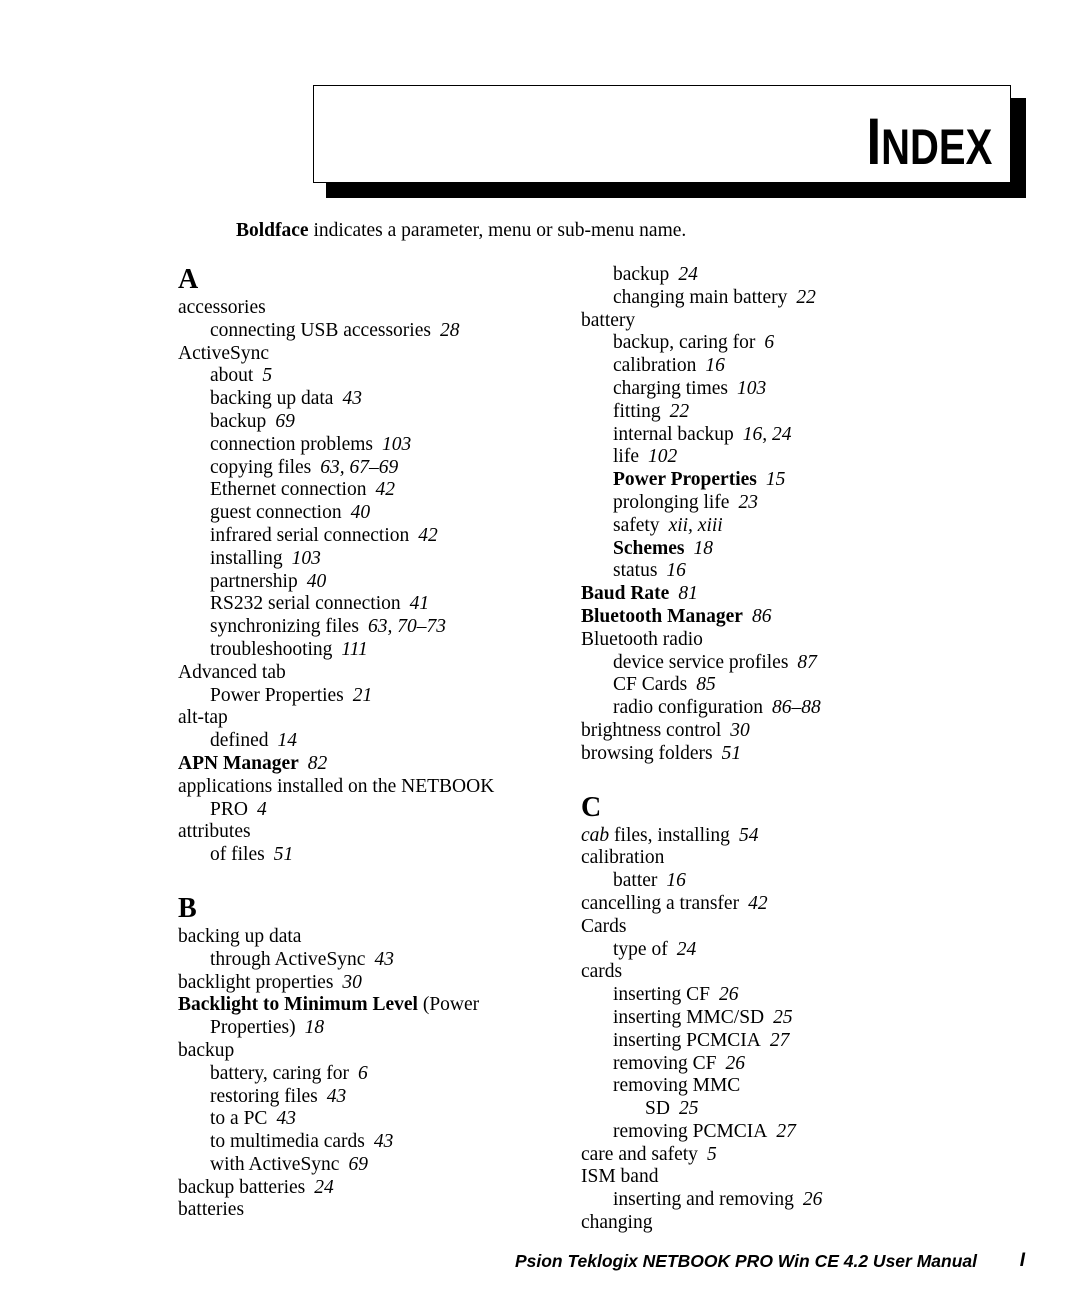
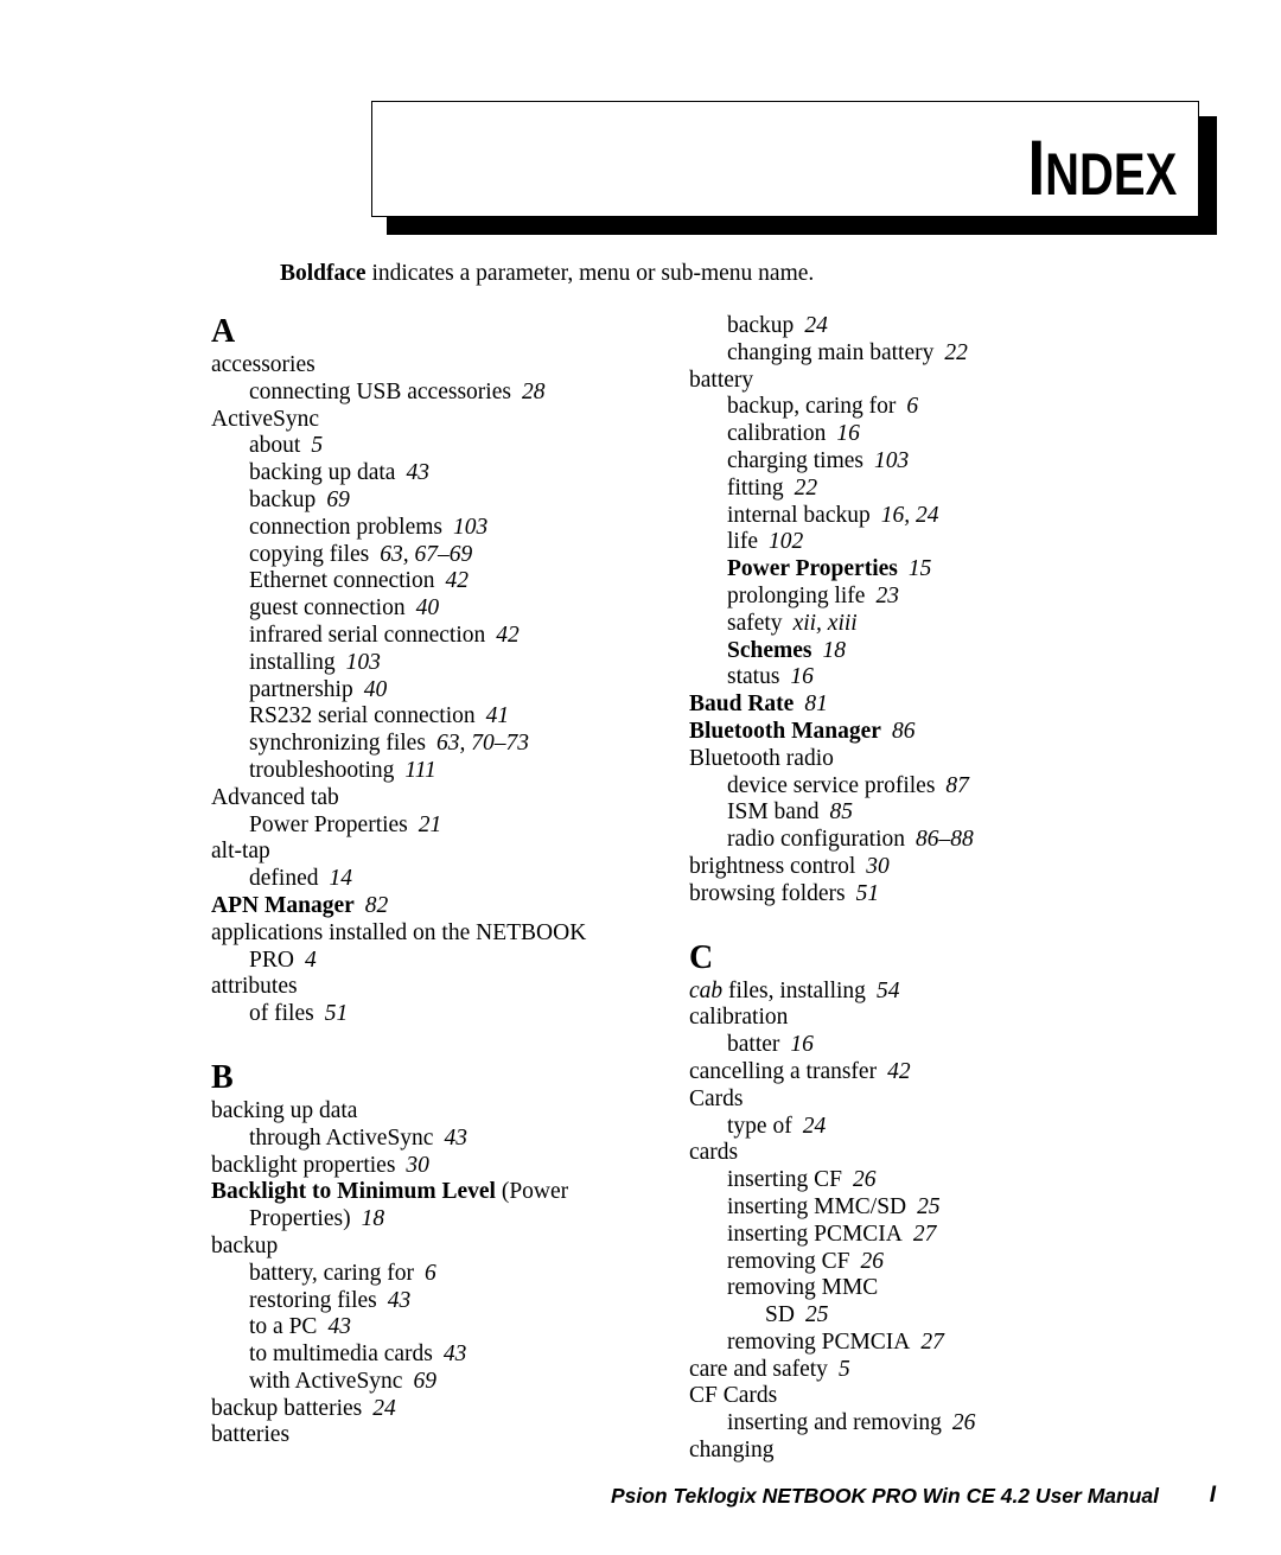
  INDEX
  Boldface indicates a parameter, menu or sub-menu name.
  A
  accessories
  connecting USB accessories 28
  ActiveSync
  about 5
  backing up data 43
  backup 69
  connection problems 103
  copying files 63, 67–69
  Ethernet connection 42
  guest connection 40
  infrared serial connection 42
  installing 103
  partnership 40
  RS232 serial connection 41
  synchronizing files 63, 70–73
  troubleshooting 111
  Advanced tab
  Power Properties 21
  alt-tap
  defined 14
  APN Manager 82
  applications installed on the NETBOOK
  PRO 4
  attributes
  of files 51
  B
  backing up data
  through ActiveSync 43
  backlight properties 30
  Backlight to Minimum Level (Power
  Properties) 18
  backup
  battery, caring for 6
  restoring files 43
  to a PC 43
  to multimedia cards 43
  with ActiveSync 69
  backup batteries 24
  batteries
  backup 24
  changing main battery 22
  battery
  backup, caring for 6
  calibration 16
  charging times 103
  fitting 22
  internal backup 16, 24
  life 102
  Power Properties 15
  prolonging life 23
  safety xii, xiii
  Schemes 18
  status 16
  Baud Rate 81
  Bluetooth Manager 86
  Bluetooth radio
  device service profiles 87
- CF Cards 85
+ ISM band 85
  radio configuration 86–88
  brightness control 30
  browsing folders 51
  C
  cab files, installing 54
  calibration
  batter 16
  cancelling a transfer 42
  Cards
  type of 24
  cards
  inserting CF 26
  inserting MMC/SD 25
  inserting PCMCIA 27
  removing CF 26
  removing MMC
  SD 25
  removing PCMCIA 27
  care and safety 5
- ISM band
+ CF Cards
  inserting and removing 26
  changing
  Psion Teklogix NETBOOK PRO Win CE 4.2 User Manual
  I
